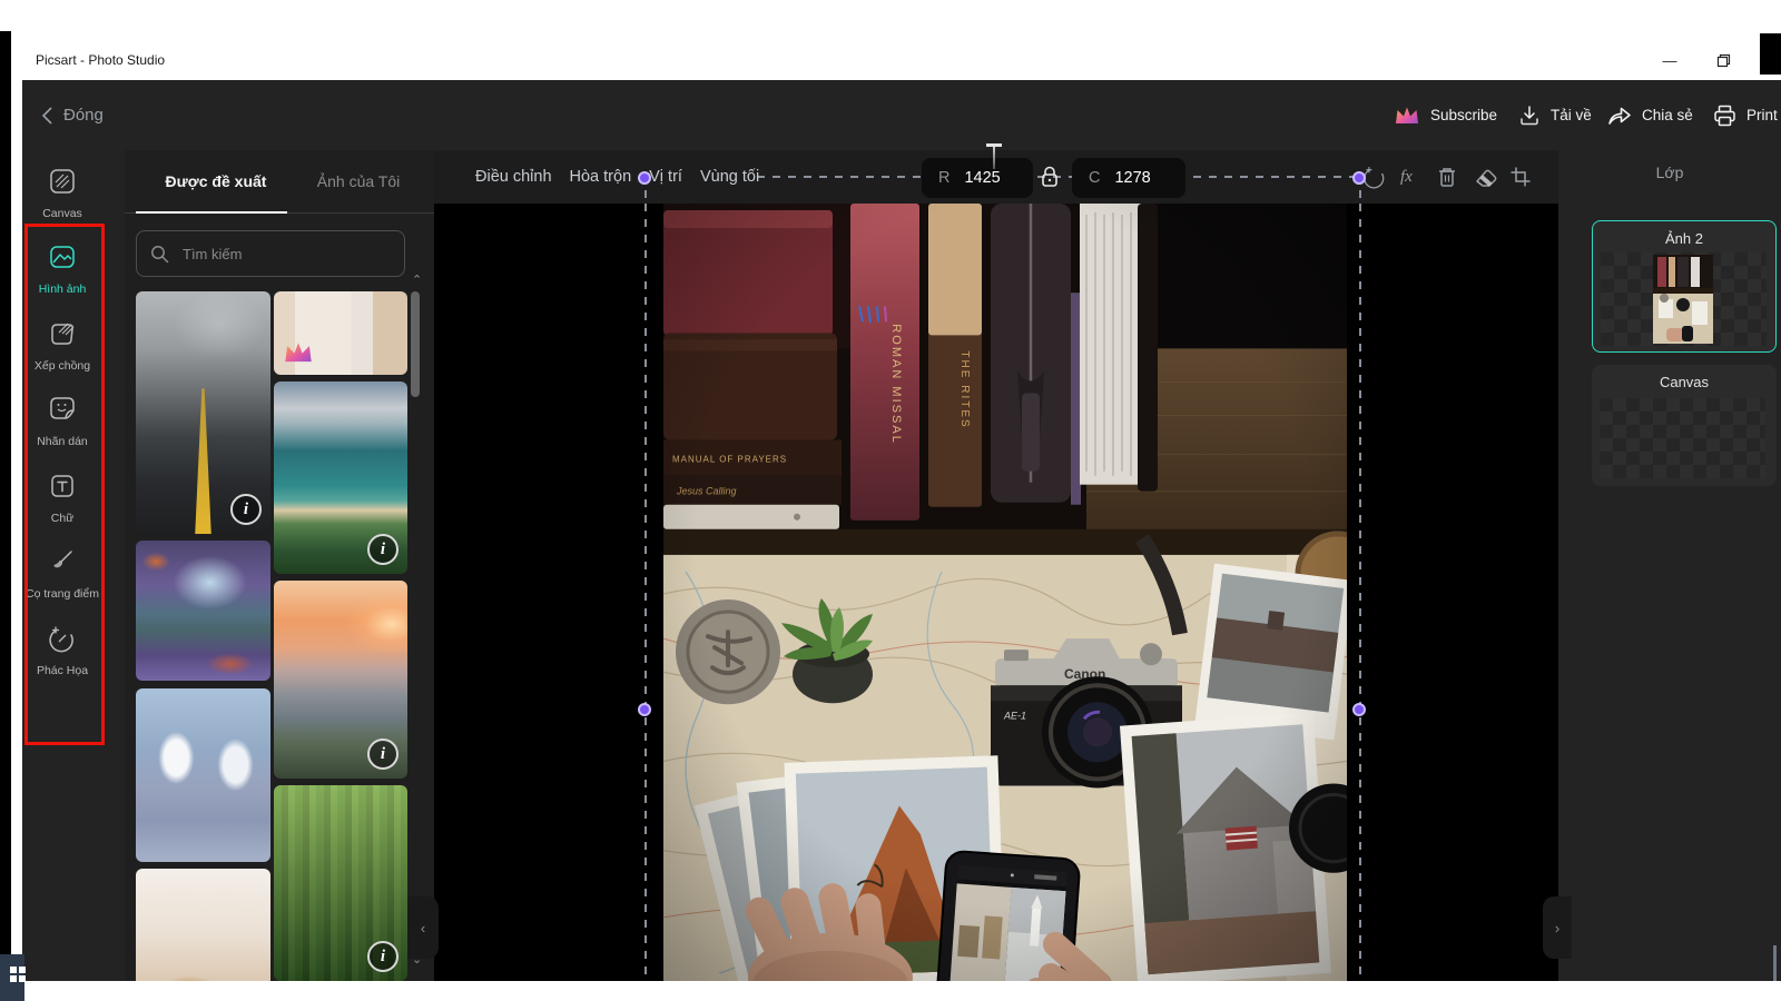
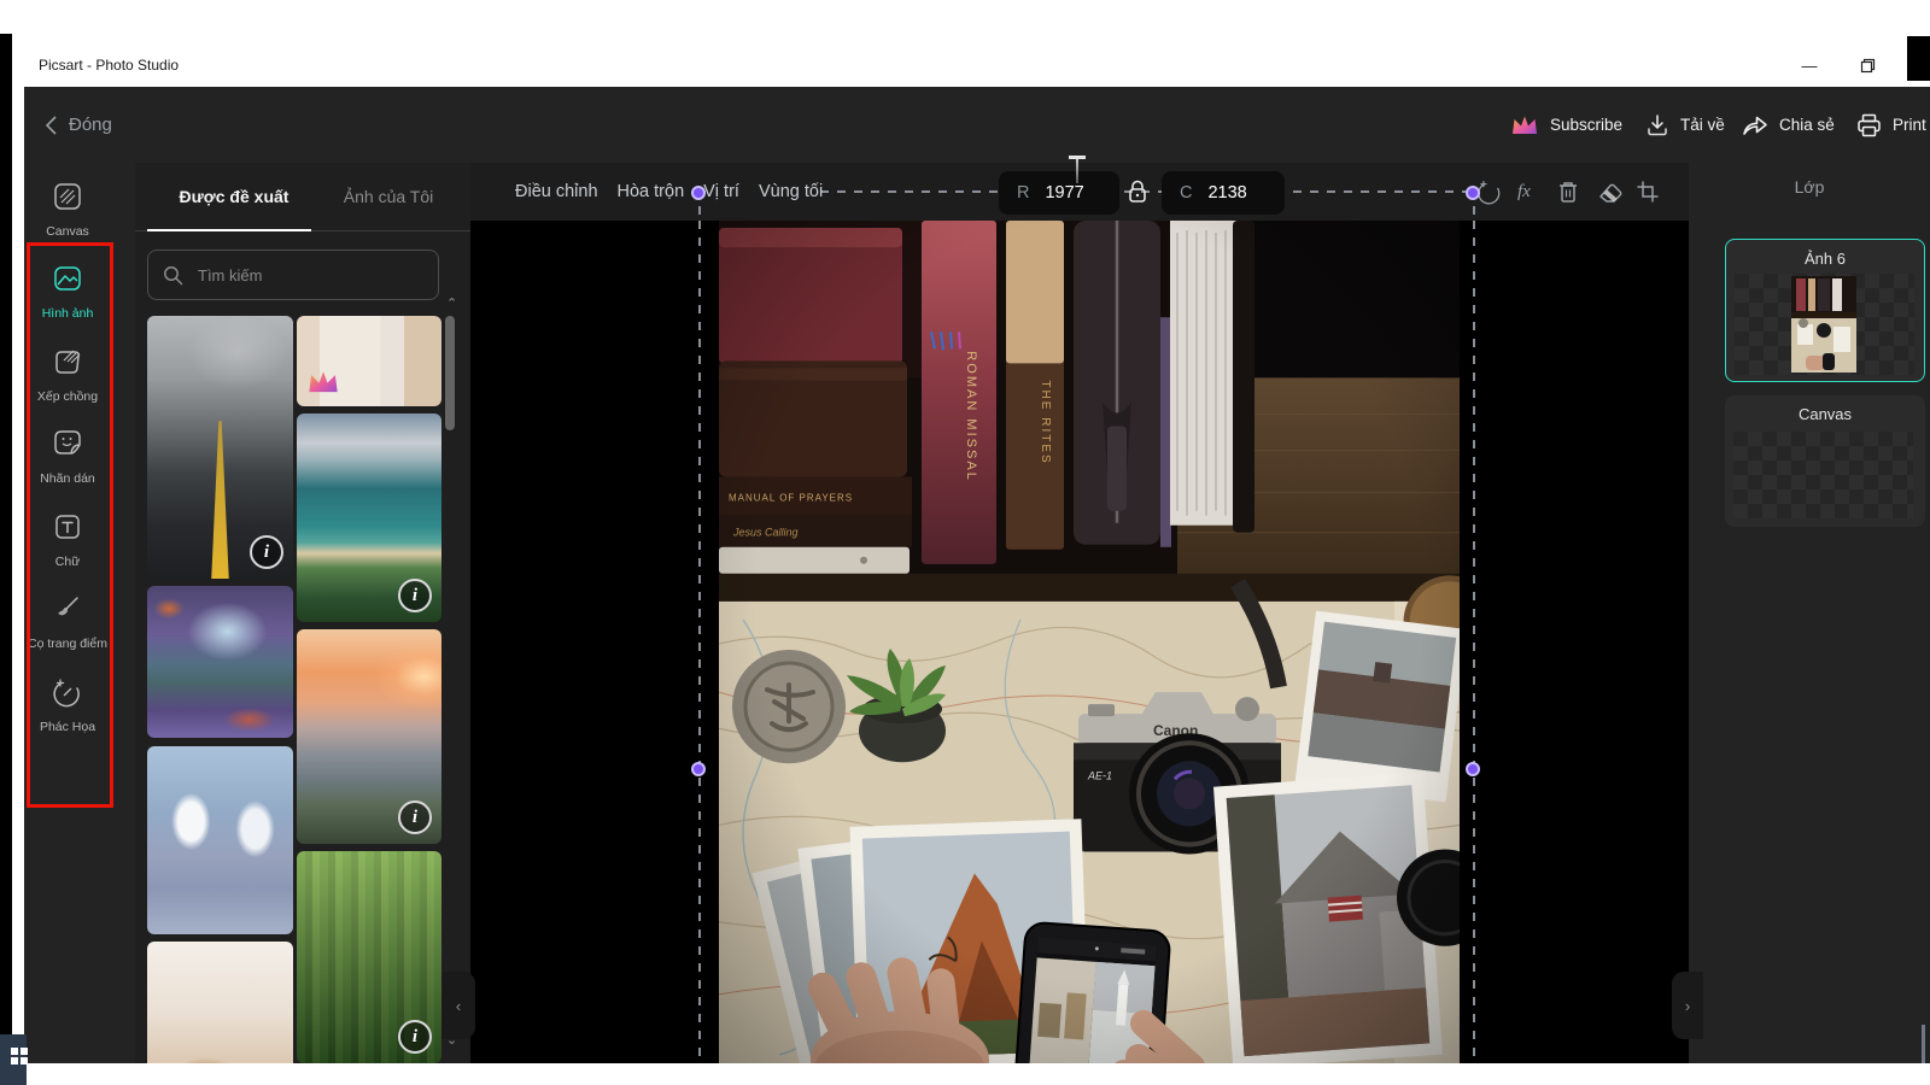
  Picsart - Photo Studio
  —
  Đóng
  Subscribe
  Tải về
  Chia sẻ
  Print
  Canvas
  Hình ảnh
  Xếp chồng
  Nhãn dán
  Chữ
  Cọ trang điểm
  Phác Họa
  Được đề xuất
  Ảnh của Tôi
  Tìm kiếm
  i
  i
  i
  i
  ⌃
  ⌄
  Điều chỉnh
  Hòa trộn
  Vị trí
  Vùng tối
  R
- 1425
+ 1977
  C
- 1278
+ 2138
  fx
  ‹
  ›
  Lớp
- Ảnh 2
+ Ảnh 6
  Canvas
